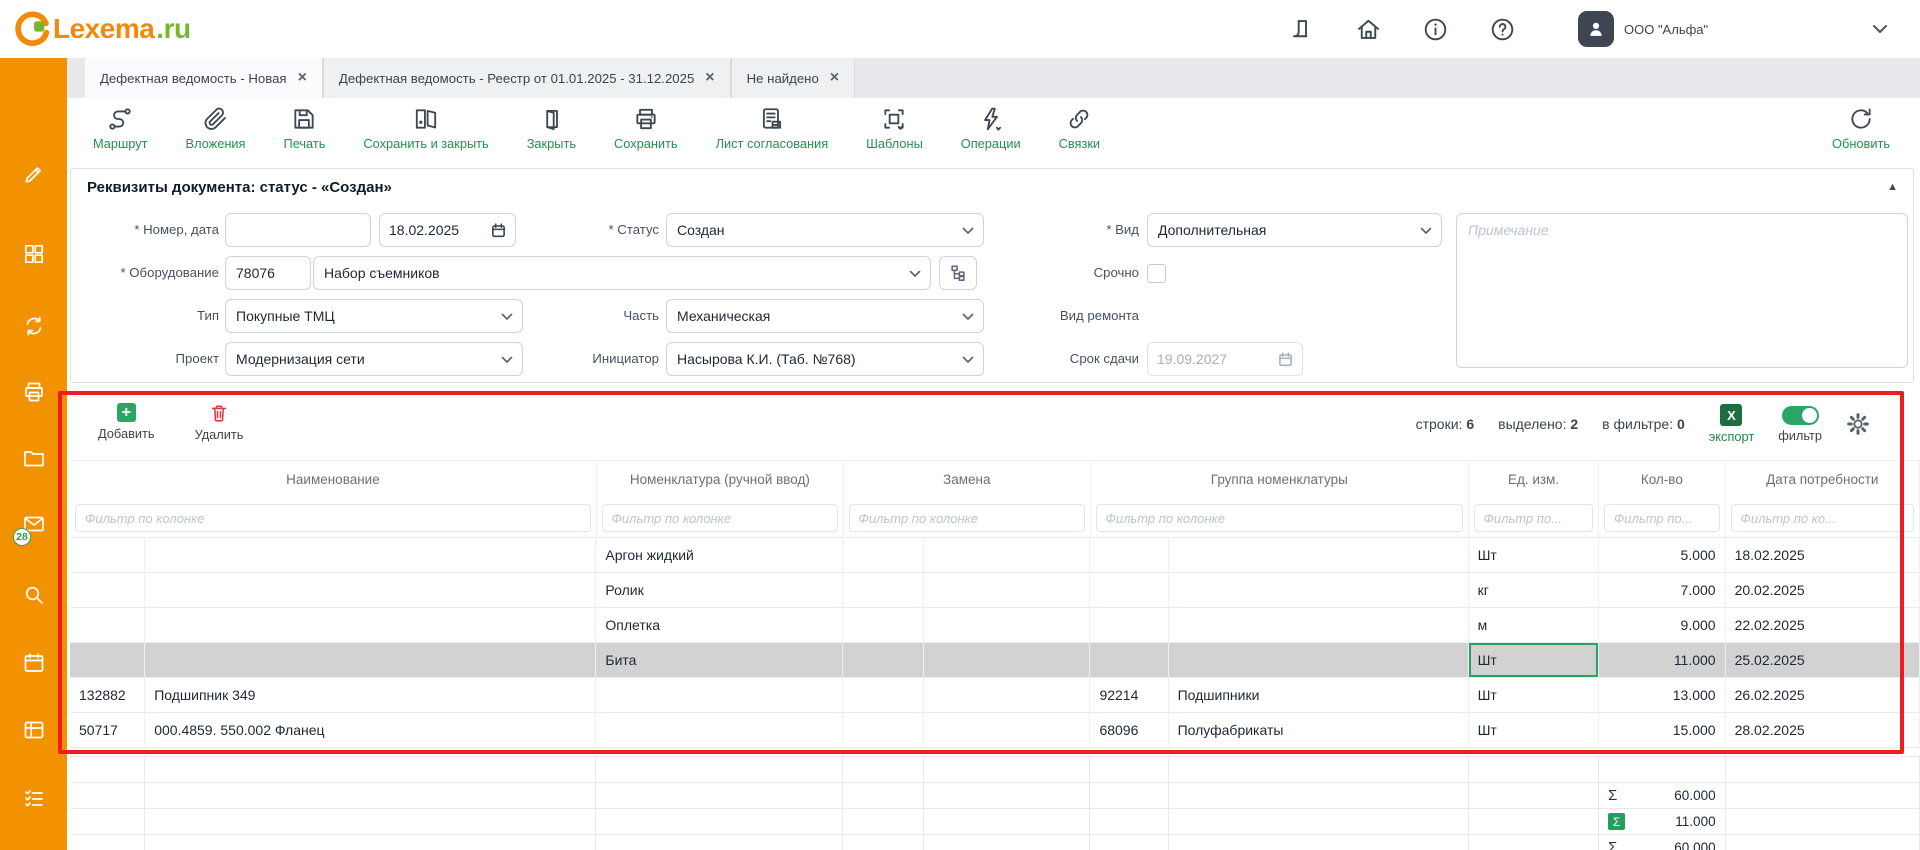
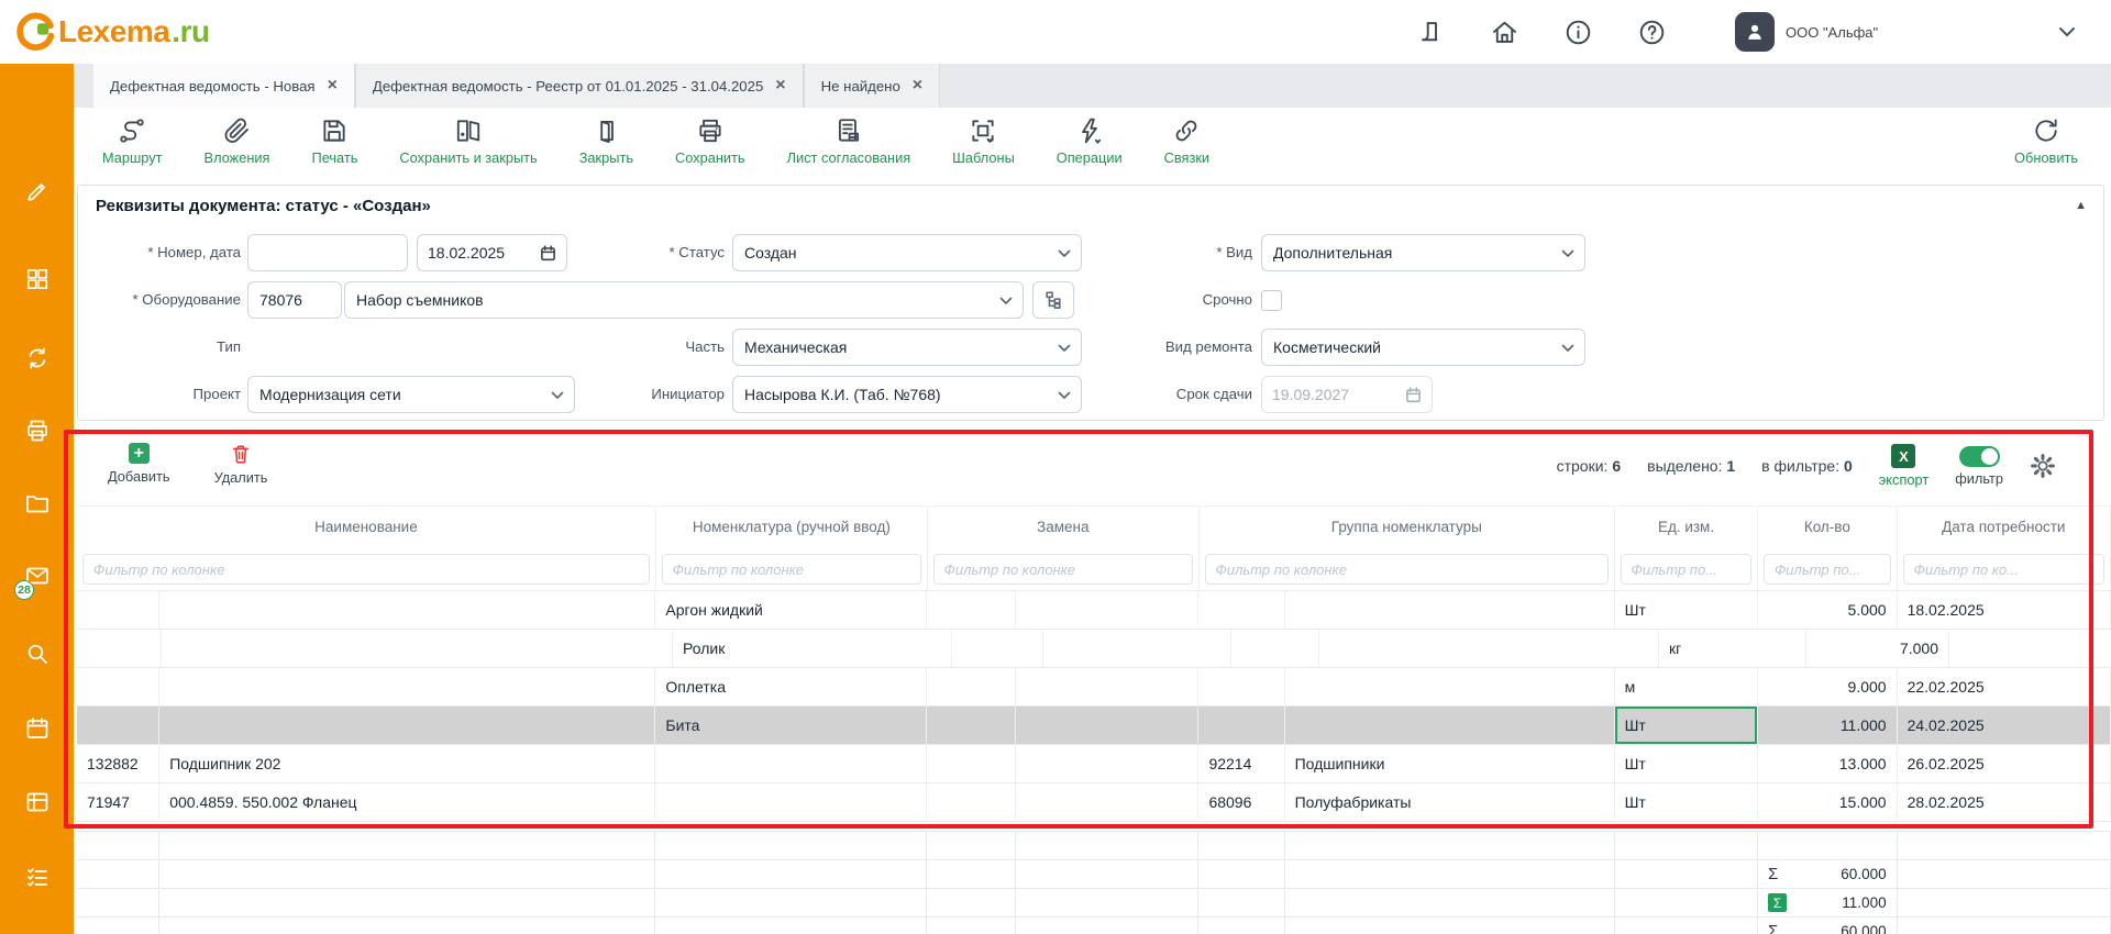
  Lexema
  .ru
  ООО "Альфа"
  28
  Дефектная ведомость - Новая
  ×
- Дефектная ведомость - Реестр от 01.01.2025 - 31.12.2025
+ Дефектная ведомость - Реестр от 01.01.2025 - 31.04.2025
  ×
  Не найдено
  ×
  Маршрут
  Вложения
  Печать
  Сохранить и закрыть
  Закрыть
  Сохранить
  Лист согласования
  Шаблоны
  Операции
  Связки
  Обновить
  Реквизиты документа: статус - «Создан»
  ▲
  * Номер, дата
  18.02.2025
  * Статус
  Создан
  * Вид
  Дополнительная
- Примечание
  * Оборудование
  78076
  Набор съемников
  Срочно
  Тип
- Покупные ТМЦ
  Часть
  Механическая
  Вид ремонта
+ Косметический
  Проект
  Модернизация сети
  Инициатор
  Насырова К.И. (Таб. №768)
  Срок сдачи
  19.09.2027
  +
  Добавить
  Удалить
  строки: 6
- выделено: 2
+ выделено: 1
  в фильтре: 0
  X
  экспорт
  фильтр
  Наименование
  Номенклатура (ручной ввод)
  Замена
  Группа номенклатуры
  Ед. изм.
  Кол-во
  Дата потребности
  Фильтр по колонке
  Фильтр по колонке
  Фильтр по колонке
  Фильтр по колонке
  Фильтр по...
  Фильтр по...
  Фильтр по ко...
  Аргон жидкий
  Шт
  5.000
  18.02.2025
  Ролик
  кг
  7.000
- 20.02.2025
  Оплетка
  м
  9.000
  22.02.2025
  Бита
  Шт
  11.000
- 25.02.2025
+ 24.02.2025
  132882
- Подшипник 349
+ Подшипник 202
  92214
  Подшипники
  Шт
  13.000
  26.02.2025
- 50717
+ 71947
  000.4859. 550.002 Фланец
  68096
  Полуфабрикаты
  Шт
  15.000
  28.02.2025
  Σ
  60.000
  Σ
  11.000
  Σ
  60.000
